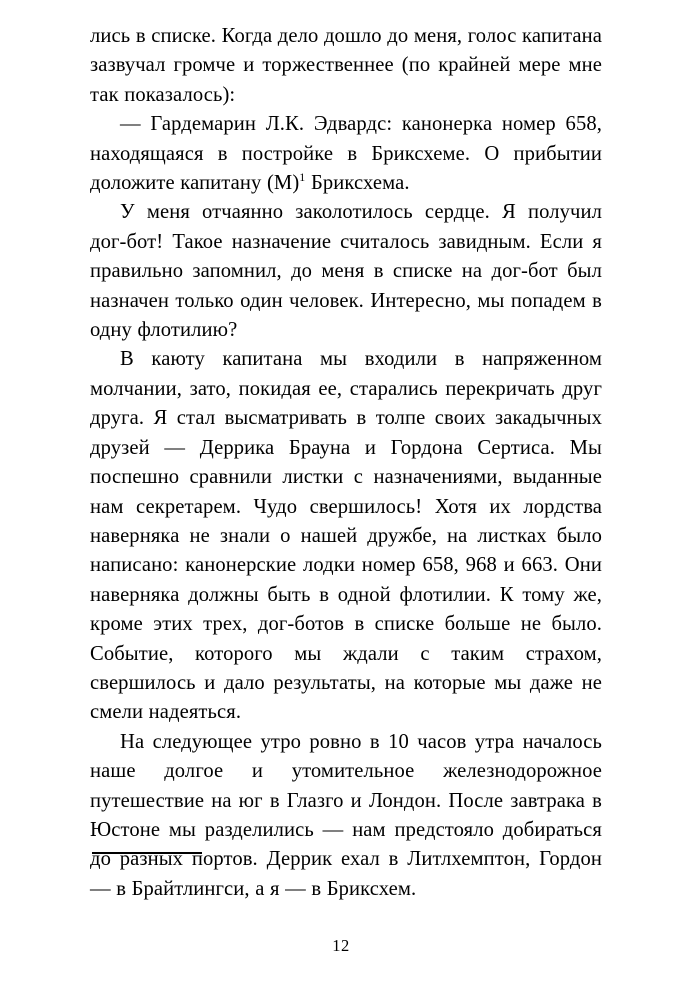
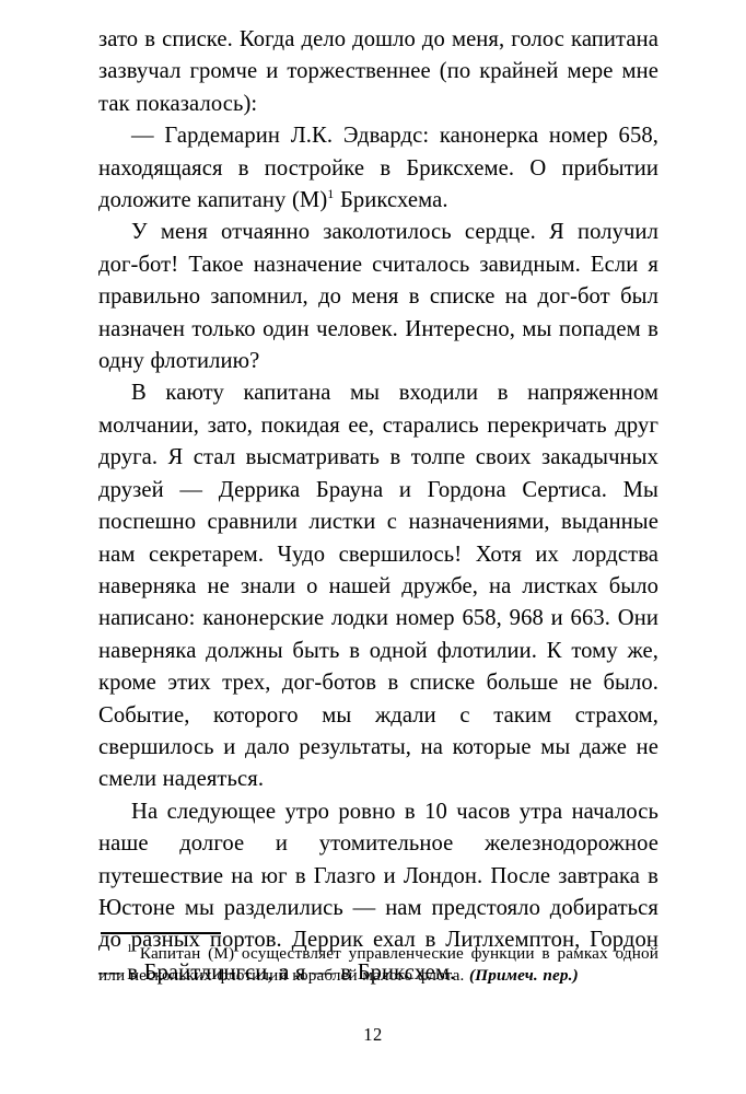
- лись в списке. Когда дело дошло до меня, голос капитана зазвучал громче и торжественнее (по крайней мере мне так показалось):
+ зато в списке. Когда дело дошло до меня, голос капитана зазвучал громче и торжественнее (по крайней мере мне так показалось):
  — Гардемарин Л.К. Эдвардс: канонерка номер 658, находящаяся в постройке в Бриксхеме. О прибытии доложите капитану (М)1 Бриксхема.
  У меня отчаянно заколотилось сердце. Я получил дог-бот! Такое назначение считалось завидным. Если я правильно запомнил, до меня в списке на дог-бот был назначен только один человек. Интересно, мы попадем в одну флотилию?
  В каюту капитана мы входили в напряженном молчании, зато, покидая ее, старались перекричать друг друга. Я стал высматривать в толпе своих закадычных друзей — Деррика Брауна и Гордона Сертиса. Мы поспешно сравнили листки с назначениями, выданные нам секретарем. Чудо свершилось! Хотя их лордства наверняка не знали о нашей дружбе, на листках было написано: канонерские лодки номер 658, 968 и 663. Они наверняка должны быть в одной флотилии. К тому же, кроме этих трех, дог-ботов в списке больше не было. Событие, которого мы ждали с таким страхом, свершилось и дало результаты, на которые мы даже не смели надеяться.
  На следующее утро ровно в 10 часов утра началось наше долгое и утомительное железнодорожное путешествие на юг в Глазго и Лондон. После завтрака в Юстоне мы разделились — нам предстояло добираться до разных портов. Деррик ехал в Литлхемптон, Гордон — в Брайтлингси, а я — в Бриксхем.
+ 1 Капитан (М) осуществляет управленческие функции в рамках одной или нескольких флотилий кораблей малого флота. (Примеч. пер.)
  12
